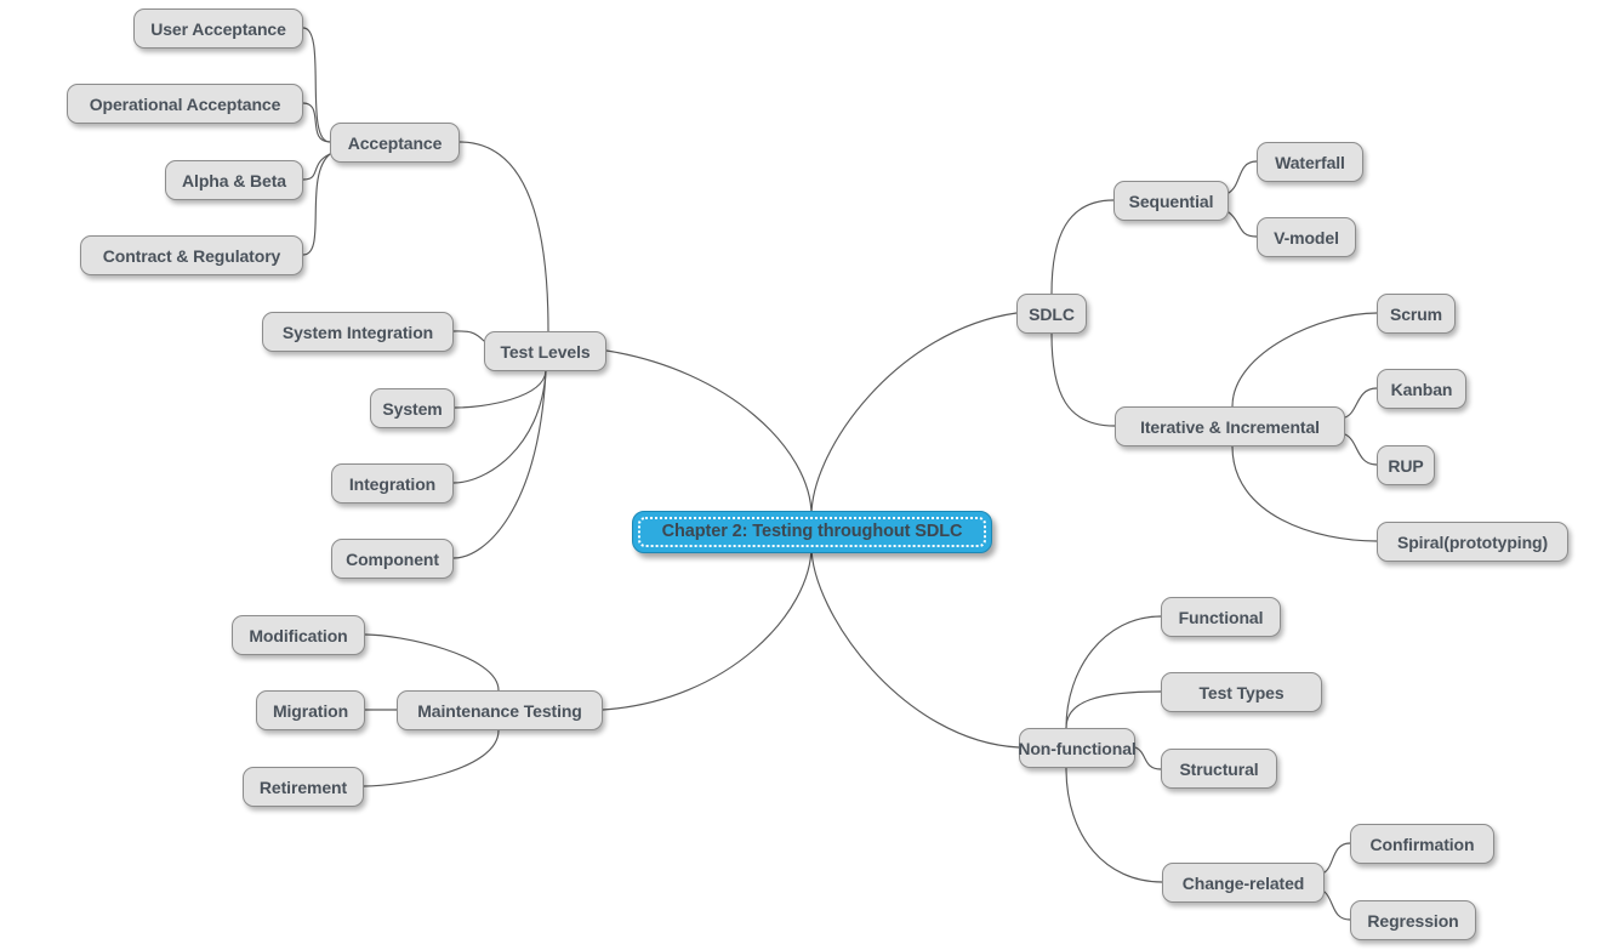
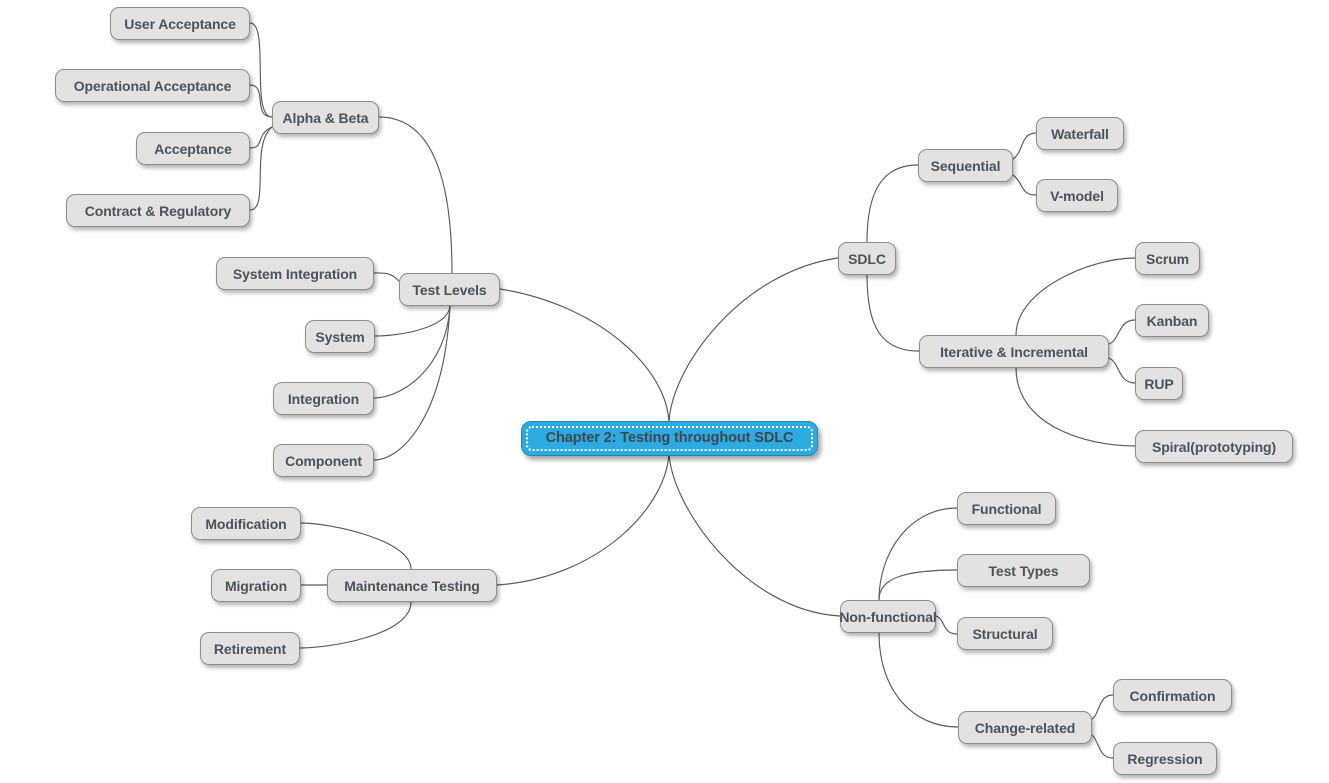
  Test Levels
- Acceptance
+ Alpha & Beta
  User Acceptance
  Operational Acceptance
- Alpha & Beta
+ Acceptance
  Contract & Regulatory
  System Integration
  System
  Integration
  Component
  Maintenance Testing
  Modification
  Migration
  Retirement
  SDLC
  Sequential
  Waterfall
  V-model
  Iterative & Incremental
  Scrum
  Kanban
  RUP
  Spiral(prototyping)
  Non-functional
  Functional
  Test Types
  Structural
  Change-related
  Confirmation
  Regression
  Chapter 2: Testing throughout SDLC
